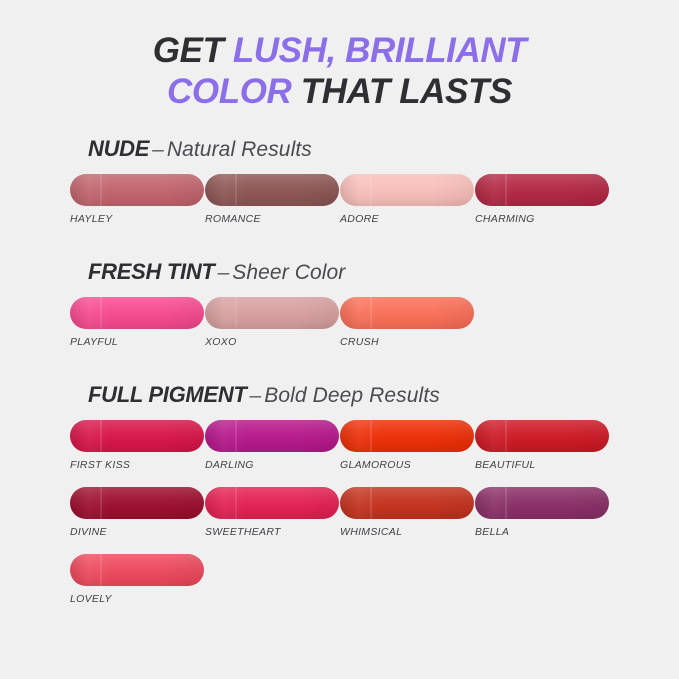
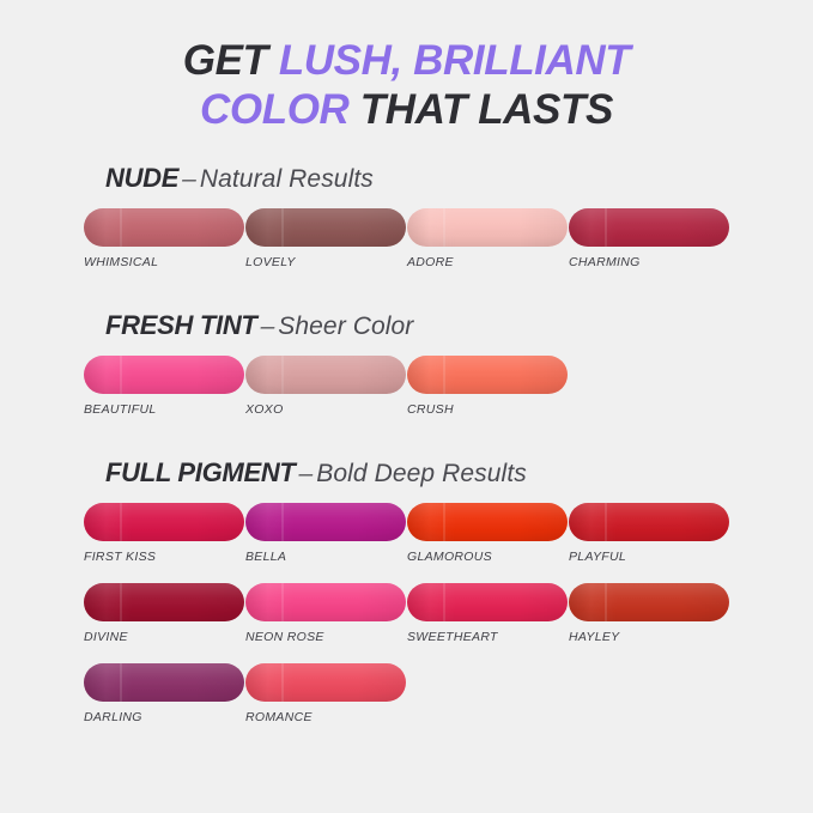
  GET LUSH, BRILLIANT
  COLOR THAT LASTS
  NUDE – Natural Results
- HAYLEY
+ WHIMSICAL
- ROMANCE
+ LOVELY
  ADORE
  CHARMING
  FRESH TINT – Sheer Color
- PLAYFUL
+ BEAUTIFUL
  XOXO
  CRUSH
  FULL PIGMENT – Bold Deep Results
  FIRST KISS
- DARLING
+ BELLA
  GLAMOROUS
- BEAUTIFUL
+ PLAYFUL
  DIVINE
+ NEON ROSE
  SWEETHEART
- WHIMSICAL
+ HAYLEY
- BELLA
+ DARLING
- LOVELY
+ ROMANCE
